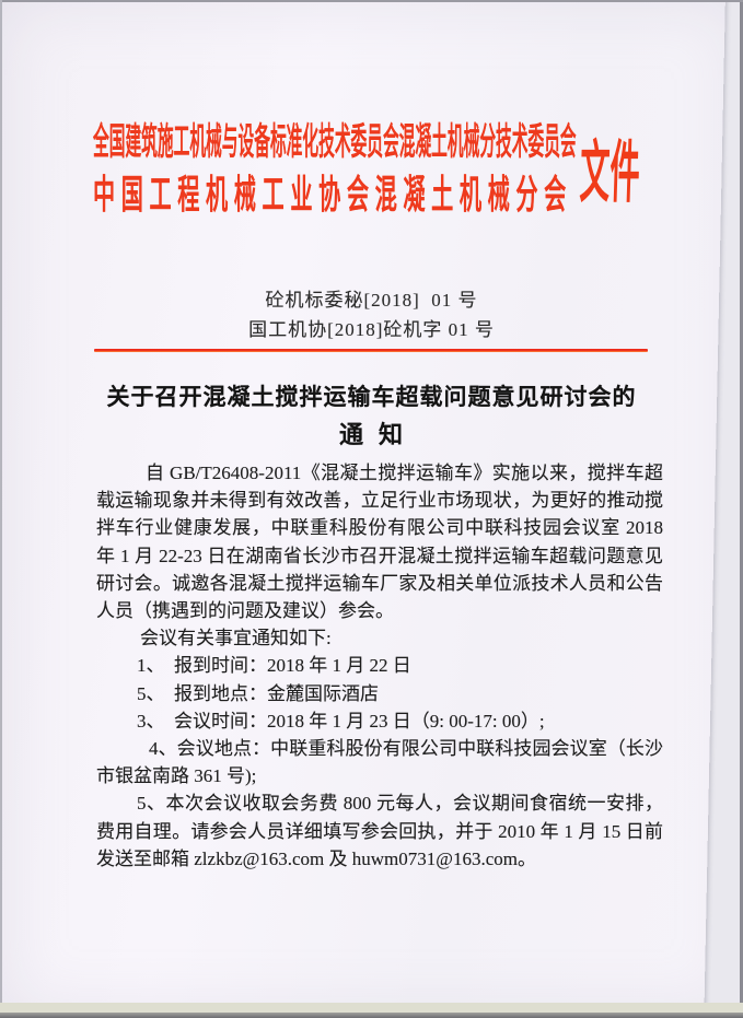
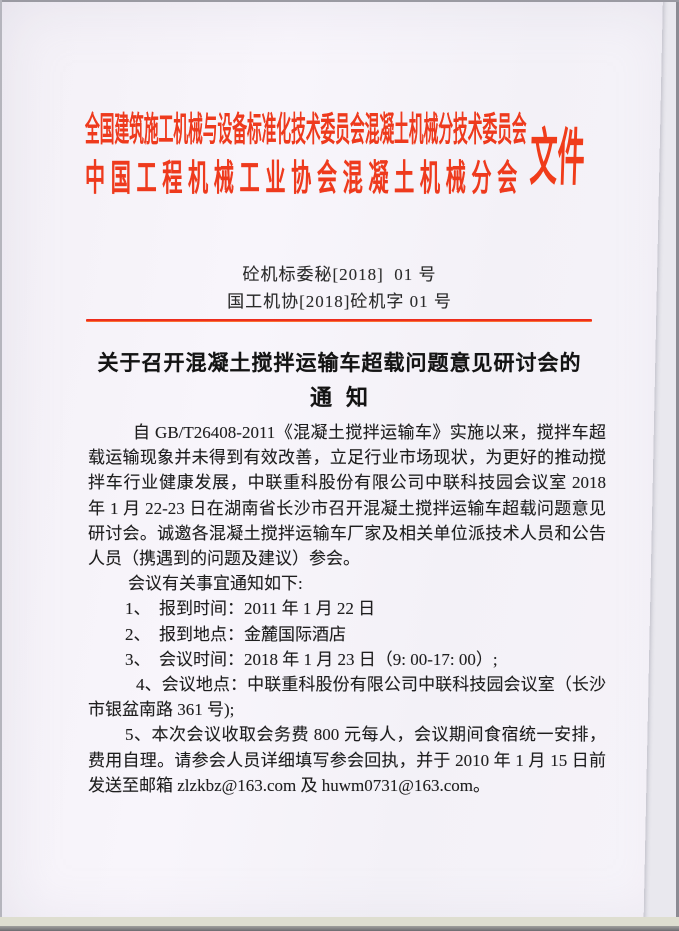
  全国建筑施工机械与设备标准化技术委员会混凝土机械分技术委员会
  中国工程机械工业协会混凝土机械分会
  砼机标委秘[2018] 01 号
  国工机协[2018]砼机字 01 号
  关于召开混凝土搅拌运输车超载问题意见研讨会的
  通 知
  自 GB/T26408-2011《混凝土搅拌运输车》实施以来，搅拌车超载运输现象并未得到有效改善，立足行业市场现状，为更好的推动搅拌车行业健康发展，中联重科股份有限公司中联科技园会议室 2018 年 1 月 22-23 日在湖南省长沙市召开混凝土搅拌运输车超载问题意见研讨会。诚邀各混凝土搅拌运输车厂家及相关单位派技术人员和公告人员（携遇到的问题及建议）参会。
  会议有关事宜通知如下:
- 1、 报到时间：2018 年 1 月 22 日
+ 1、 报到时间：2011 年 1 月 22 日
- 5、 报到地点：金麓国际酒店
+ 2、 报到地点：金麓国际酒店
  3、 会议时间：2018 年 1 月 23 日（9: 00-17: 00）;
  4、会议地点：中联重科股份有限公司中联科技园会议室（长沙市银盆南路 361 号);
  5、本次会议收取会务费 800 元每人，会议期间食宿统一安排，费用自理。请参会人员详细填写参会回执，并于 2010 年 1 月 15 日前发送至邮箱 zlzkbz@163.com 及 huwm0731@163.com。
